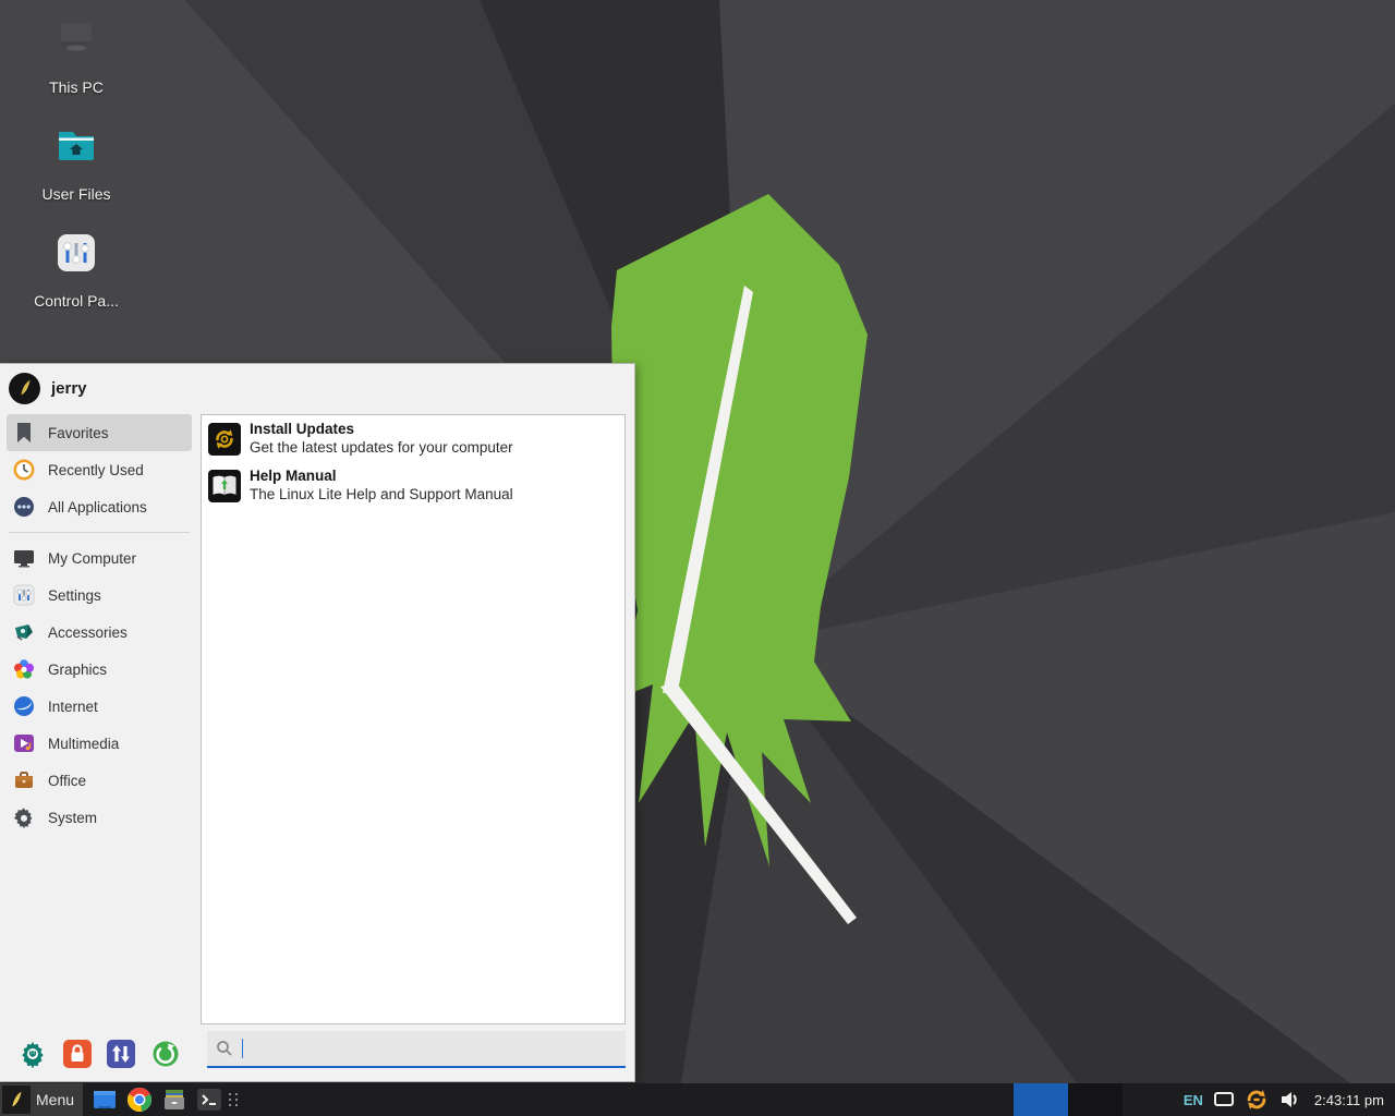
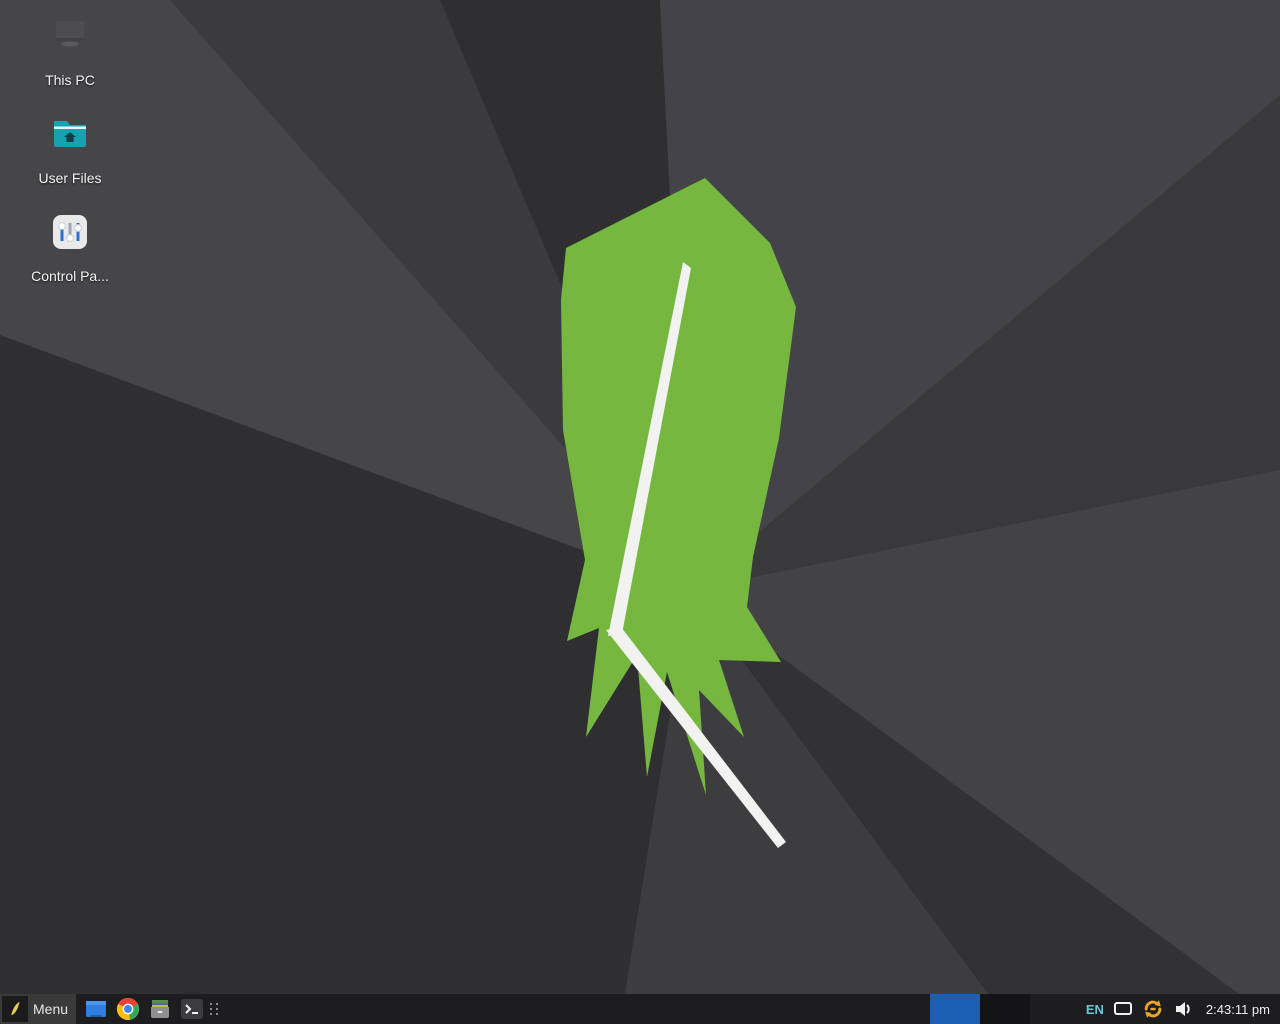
  This PC
  User Files
  Control Pa...
- jerry
- Favorites
- Recently Used
- All Applications
- My Computer
- Settings
- Accessories
- Graphics
- Internet
- Multimedia
- Office
- System
- Install Updates
- Get the latest updates for your computer
- Help Manual
- The Linux Lite Help and Support Manual
  Menu
  EN
  2:43:11 pm
